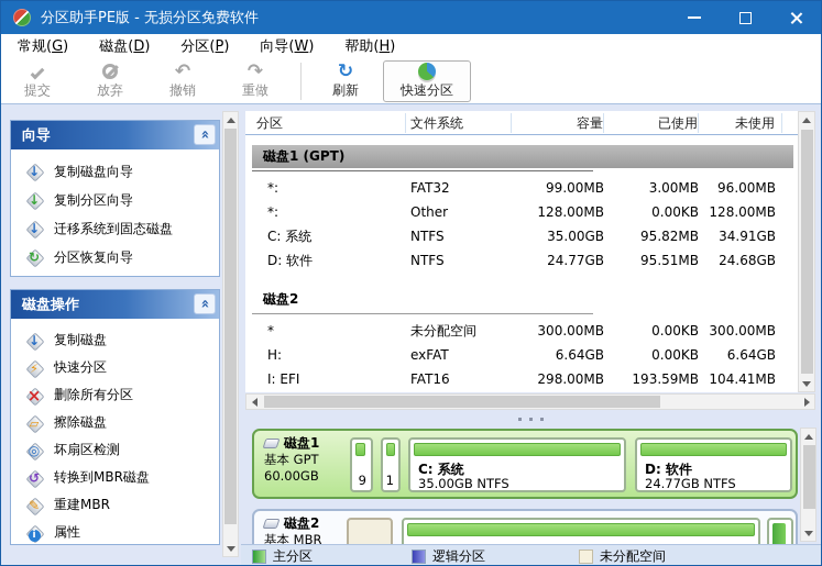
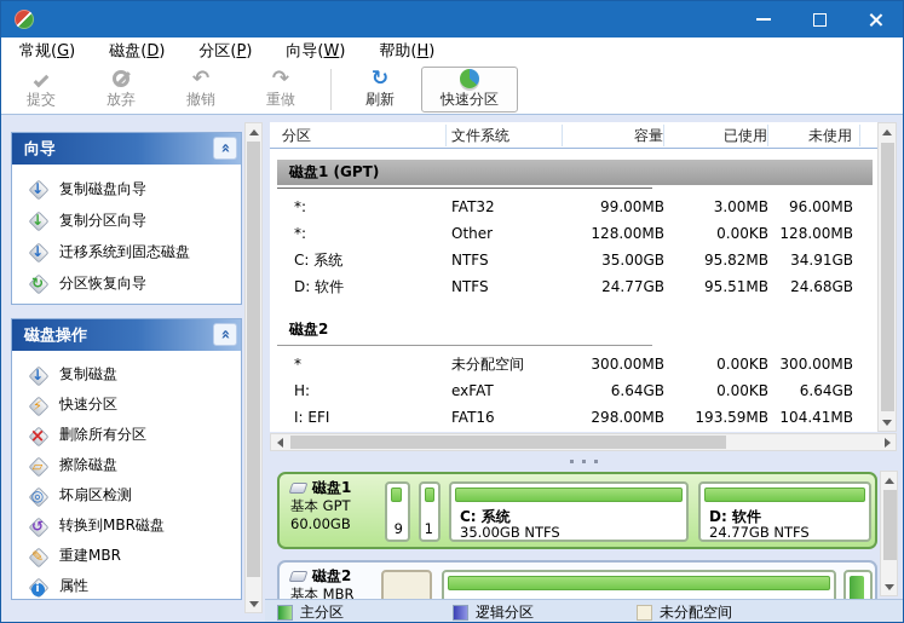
- 分区助手PE版 - 无损分区免费软件
  常规(G)
  磁盘(D)
  分区(P)
  向导(W)
  帮助(H)
  提交
  放弃
  撤销
  重做
  刷新
  快速分区
  向导
  复制磁盘向导
  复制分区向导
  迁移系统到固态磁盘
  分区恢复向导
  磁盘操作
  复制磁盘
  快速分区
  删除所有分区
  擦除磁盘
  坏扇区检测
  转换到MBR磁盘
  重建MBR
  属性
  分区
  文件系统
  容量
  已使用
  未使用
  磁盘1 (GPT)
  *:
  FAT32
  99.00MB
  3.00MB
  96.00MB
  *:
  Other
  128.00MB
  0.00KB
  128.00MB
  C: 系统
  NTFS
  35.00GB
  95.82MB
  34.91GB
  D: 软件
  NTFS
  24.77GB
  95.51MB
  24.68GB
  磁盘2
  *
  未分配空间
  300.00MB
  0.00KB
  300.00MB
  H:
  exFAT
  6.64GB
  0.00KB
  6.64GB
  I: EFI
  FAT16
  298.00MB
  193.59MB
  104.41MB
  磁盘1
  基本 GPT
  60.00GB
  9
  1
  C: 系统
  35.00GB NTFS
  D: 软件
  24.77GB NTFS
  磁盘2
  基本 MBR
  主分区
  逻辑分区
  未分配空间
